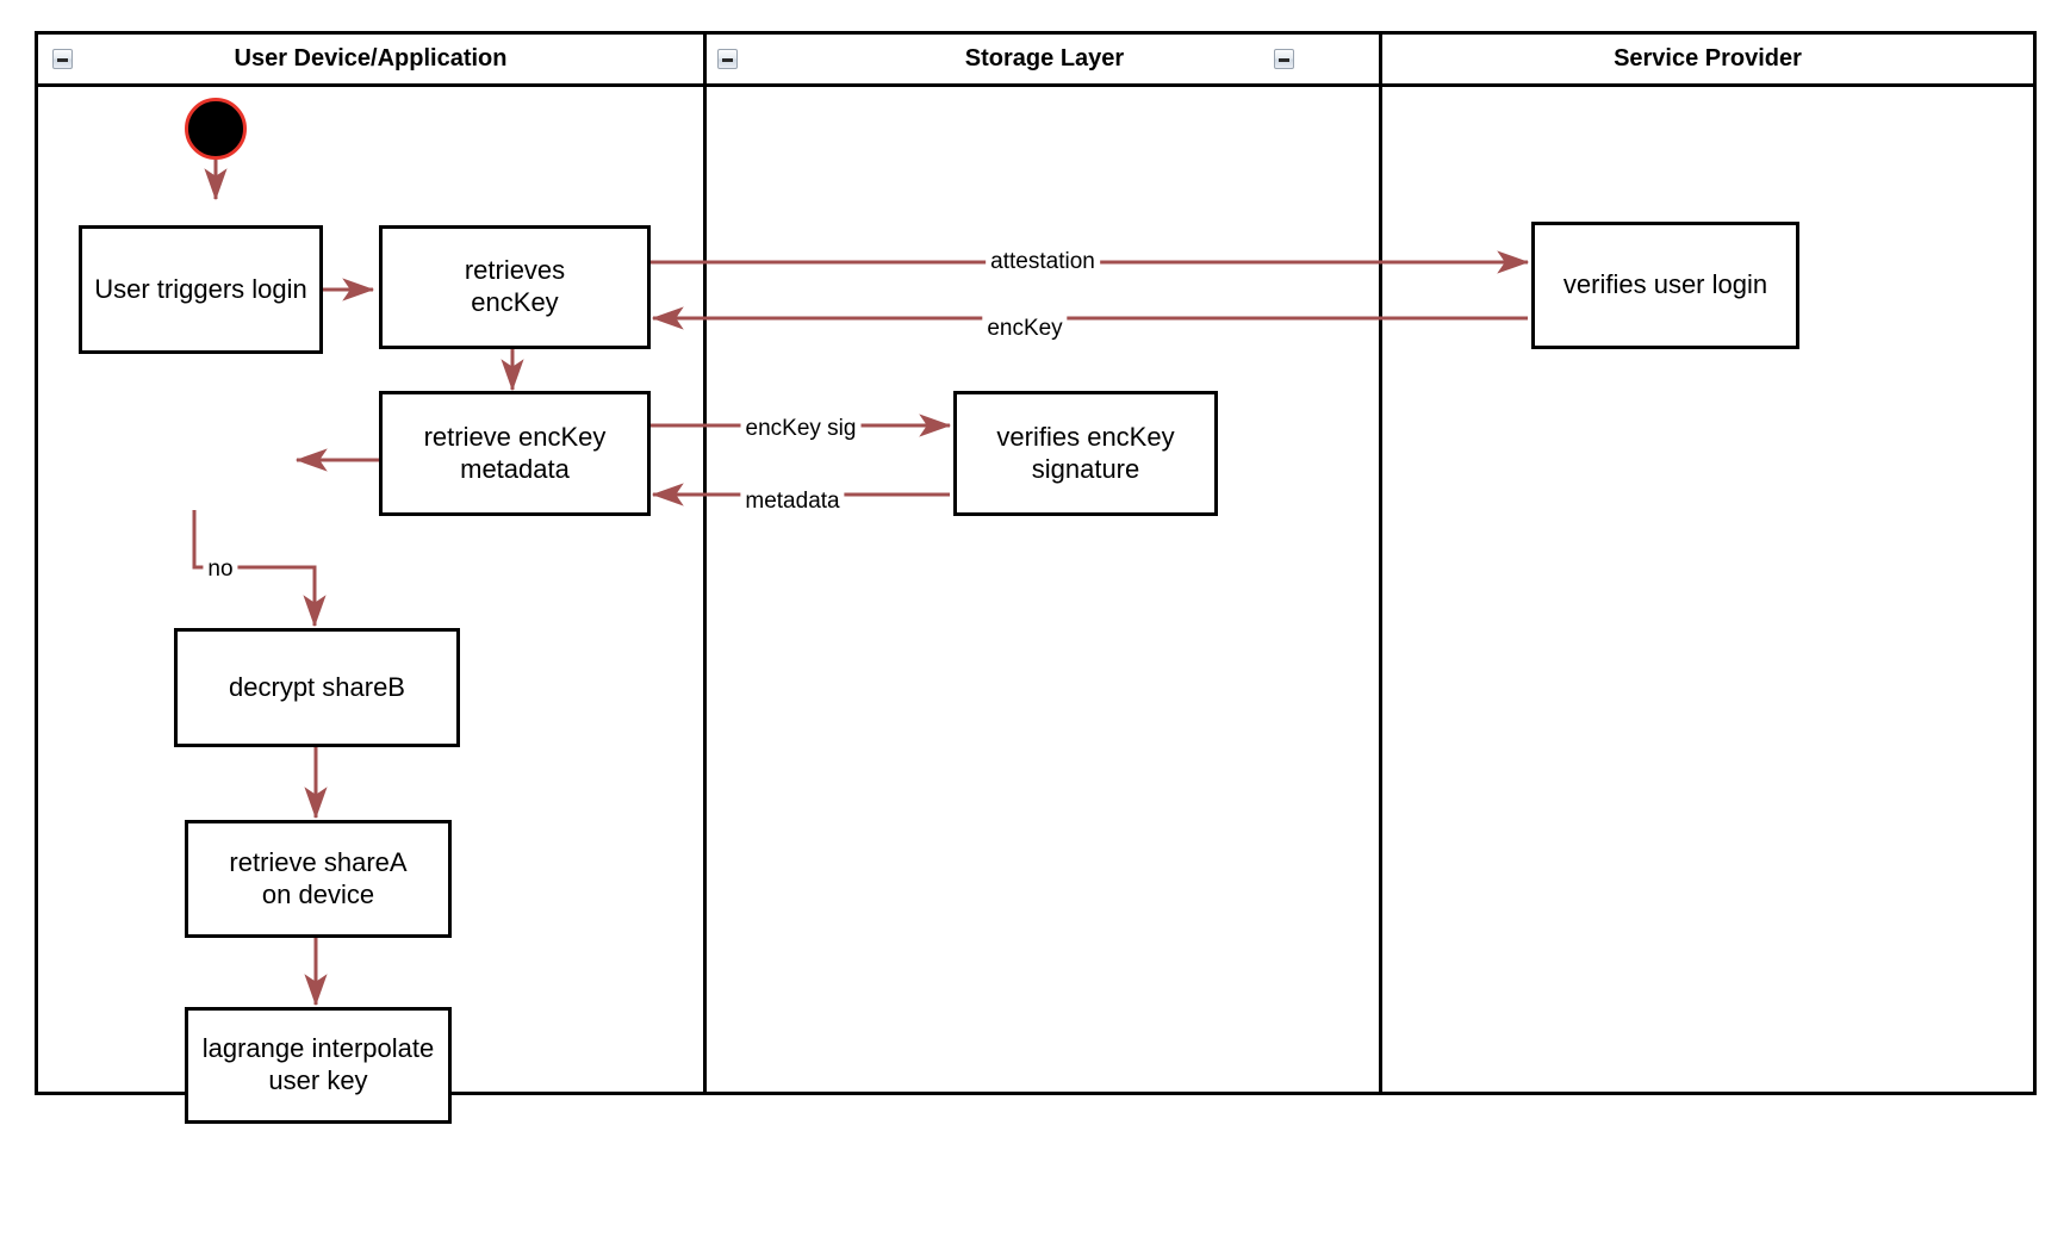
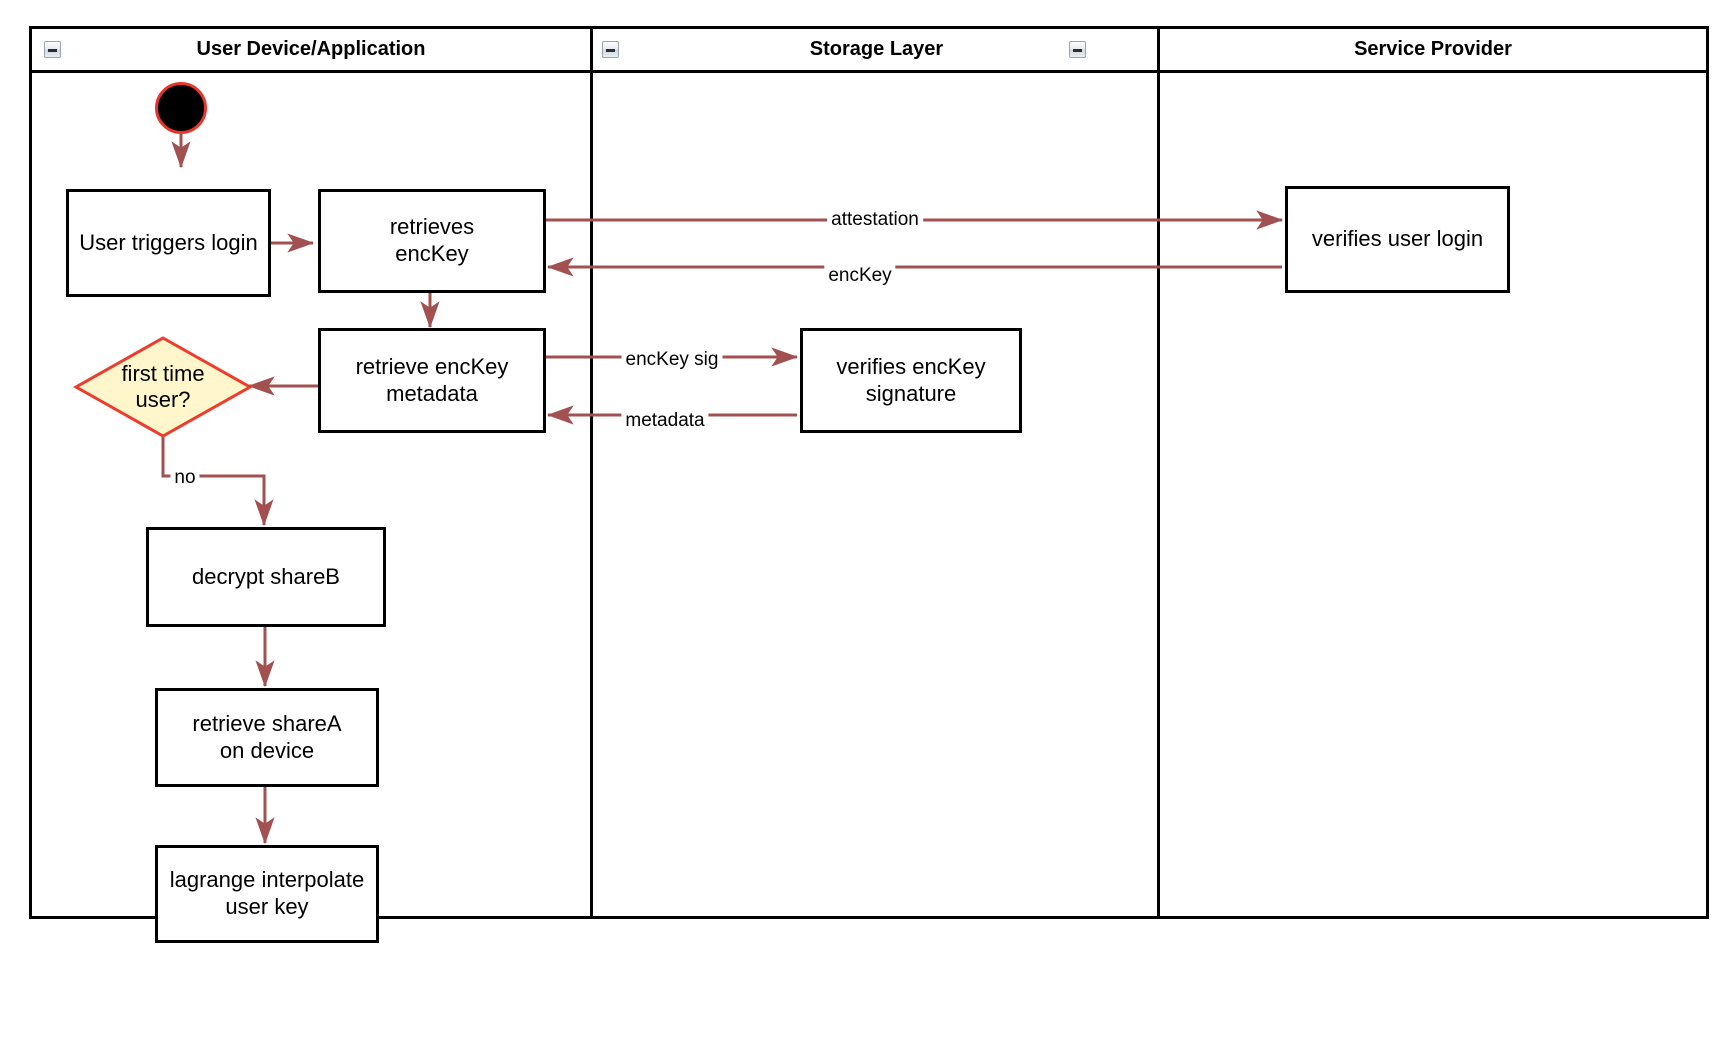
  User Device/Application
  Storage Layer
  Service Provider
  attestation
  encKey
  encKey sig
  metadata
  no
  User triggers login
  retrieves
  encKey
  retrieve encKey
  metadata
+ first time
+ user?
  decrypt shareB
  retrieve shareA
  on device
  lagrange interpolate
  user key
  verifies encKey
  signature
  verifies user login
